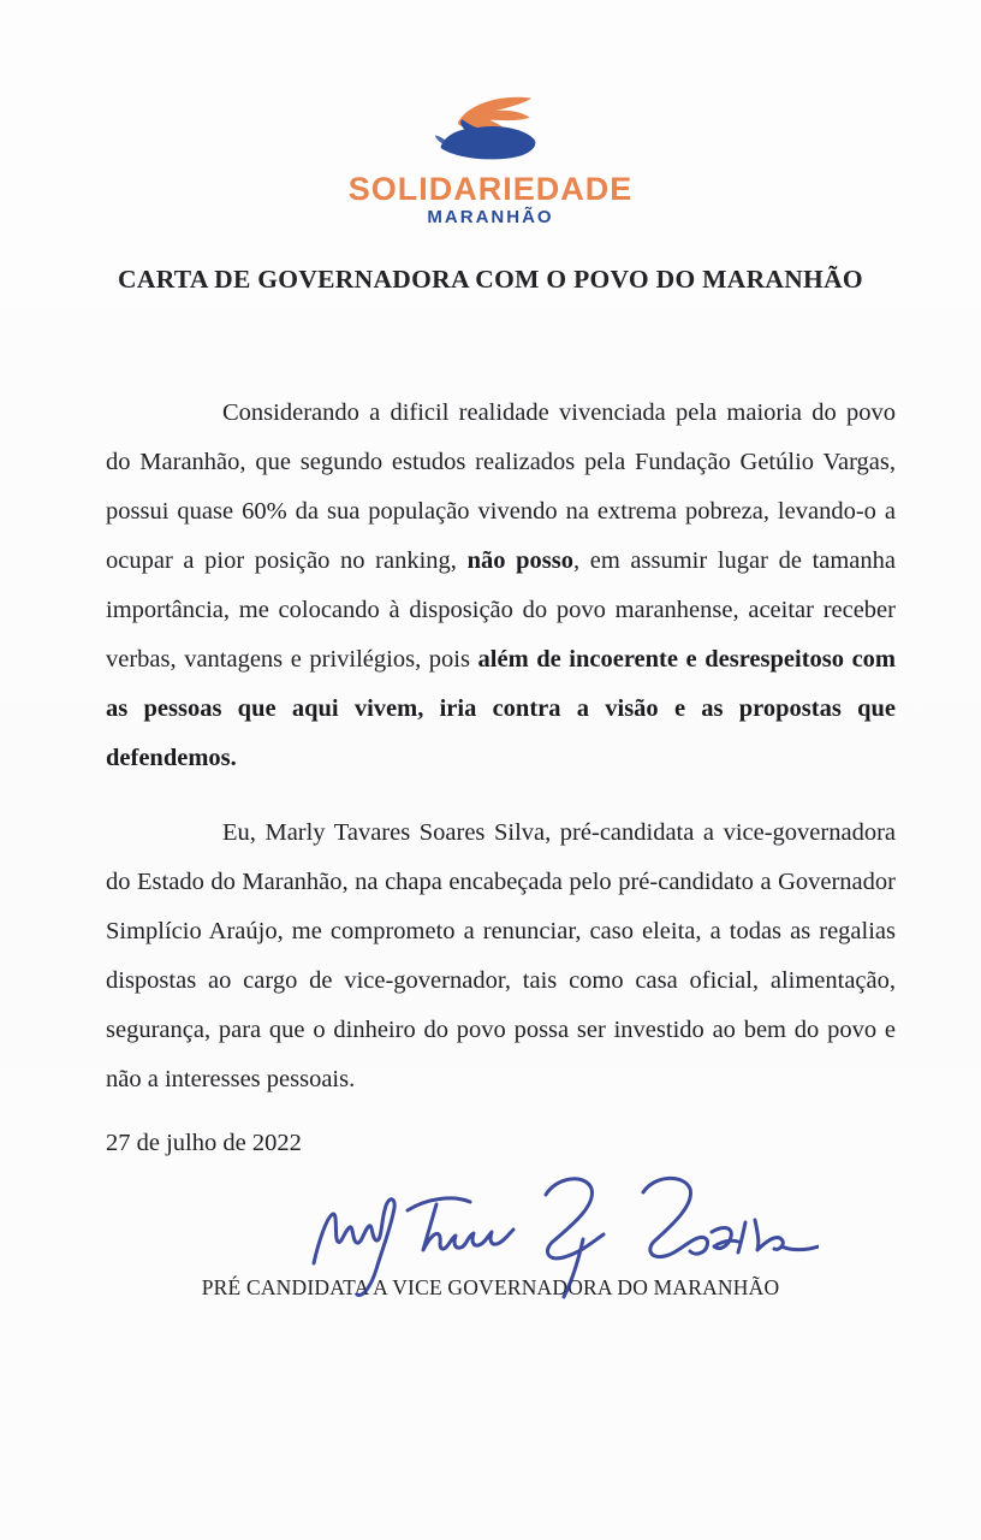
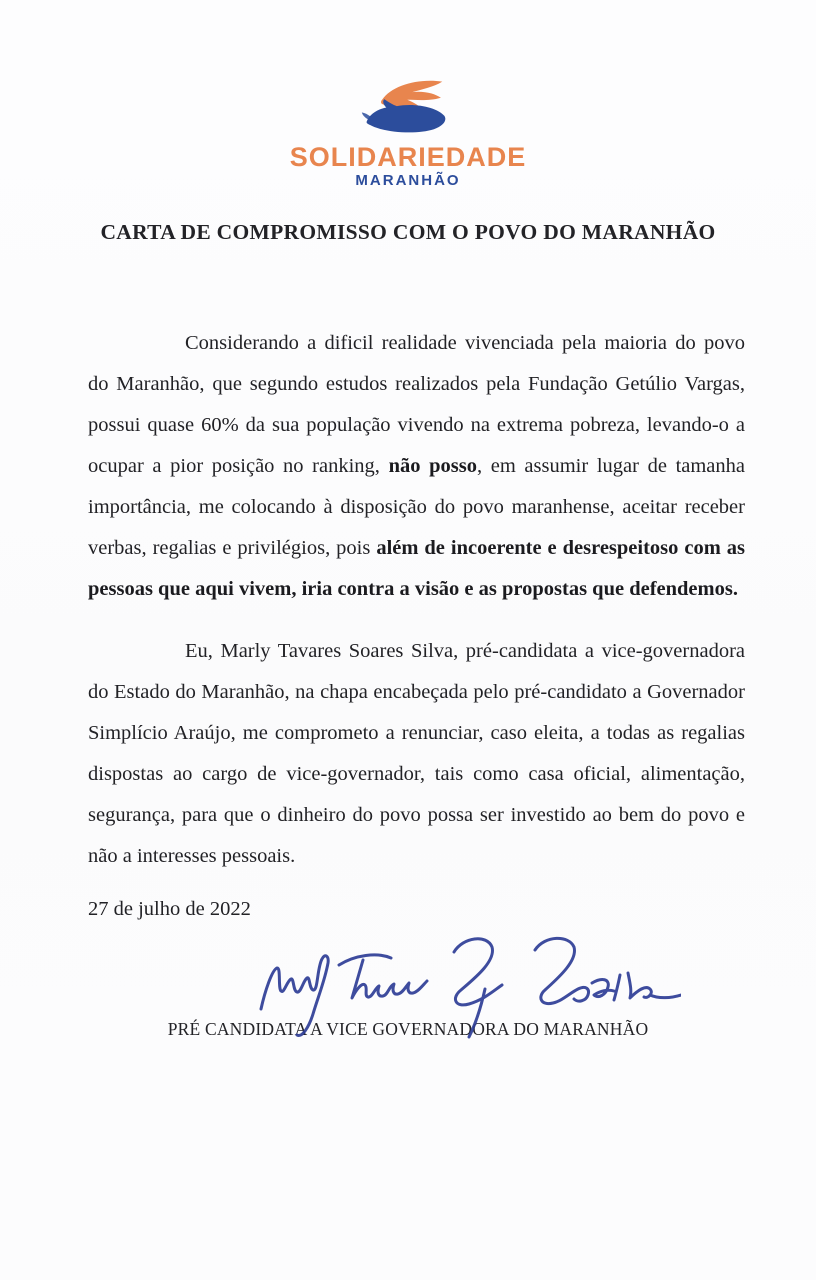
  SOLIDARIEDADE
  MARANHÃO
- CARTA DE GOVERNADORA COM O POVO DO MARANHÃO
+ CARTA DE COMPROMISSO COM O POVO DO MARANHÃO
- Considerando a dificil realidade vivenciada pela maioria do povo do Maranhão, que segundo estudos realizados pela Fundação Getúlio Vargas, possui quase 60% da sua população vivendo na extrema pobreza, levando-o a ocupar a pior posição no ranking, não posso, em assumir lugar de tamanha importância, me colocando à disposição do povo maranhense, aceitar receber verbas, vantagens e privilégios, pois além de incoerente e desrespeitoso com as pessoas que aqui vivem, iria contra a visão e as propostas que defendemos.
+ Considerando a dificil realidade vivenciada pela maioria do povo do Maranhão, que segundo estudos realizados pela Fundação Getúlio Vargas, possui quase 60% da sua população vivendo na extrema pobreza, levando-o a ocupar a pior posição no ranking, não posso, em assumir lugar de tamanha importância, me colocando à disposição do povo maranhense, aceitar receber verbas, regalias e privilégios, pois além de incoerente e desrespeitoso com as pessoas que aqui vivem, iria contra a visão e as propostas que defendemos.
  Eu, Marly Tavares Soares Silva, pré-candidata a vice-governadora do Estado do Maranhão, na chapa encabeçada pelo pré-candidato a Governador Simplício Araújo, me comprometo a renunciar, caso eleita, a todas as regalias dispostas ao cargo de vice-governador, tais como casa oficial, alimentação, segurança, para que o dinheiro do povo possa ser investido ao bem do povo e não a interesses pessoais.
  27 de julho de 2022
  PRÉ CANDIDATA A VICE GOVERNADORA DO MARANHÃO
